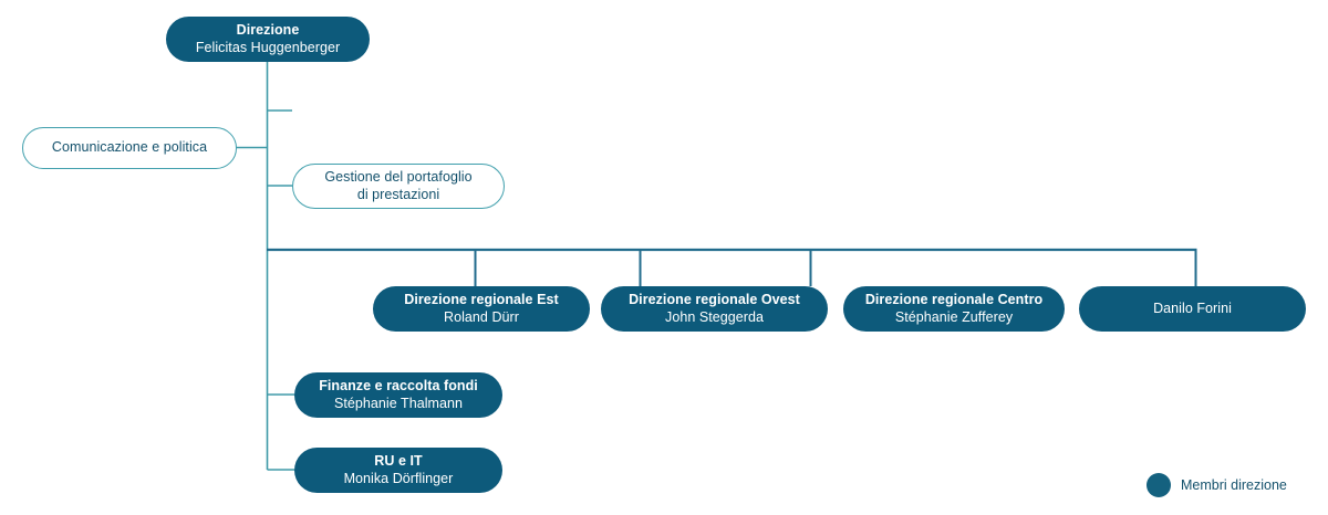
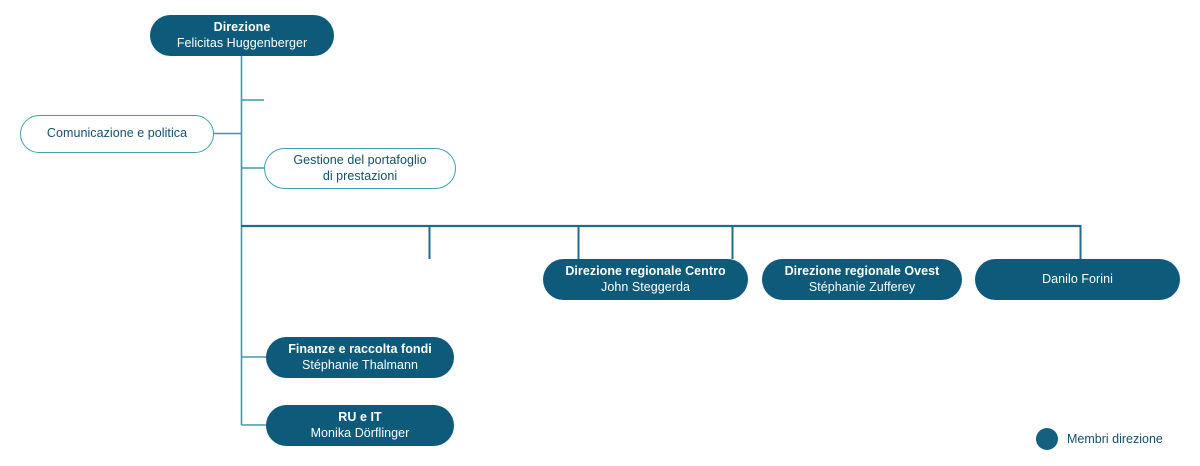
  Direzione
  Felicitas Huggenberger
  Comunicazione e politica
  Gestione del portafoglio
  di prestazioni
- Direzione regionale Est
- Roland Dürr
- Direzione regionale Ovest
+ Direzione regionale Centro
  John Steggerda
- Direzione regionale Centro
+ Direzione regionale Ovest
  Stéphanie Zufferey
  Danilo Forini
  Finanze e raccolta fondi
  Stéphanie Thalmann
  RU e IT
  Monika Dörflinger
  Membri direzione
